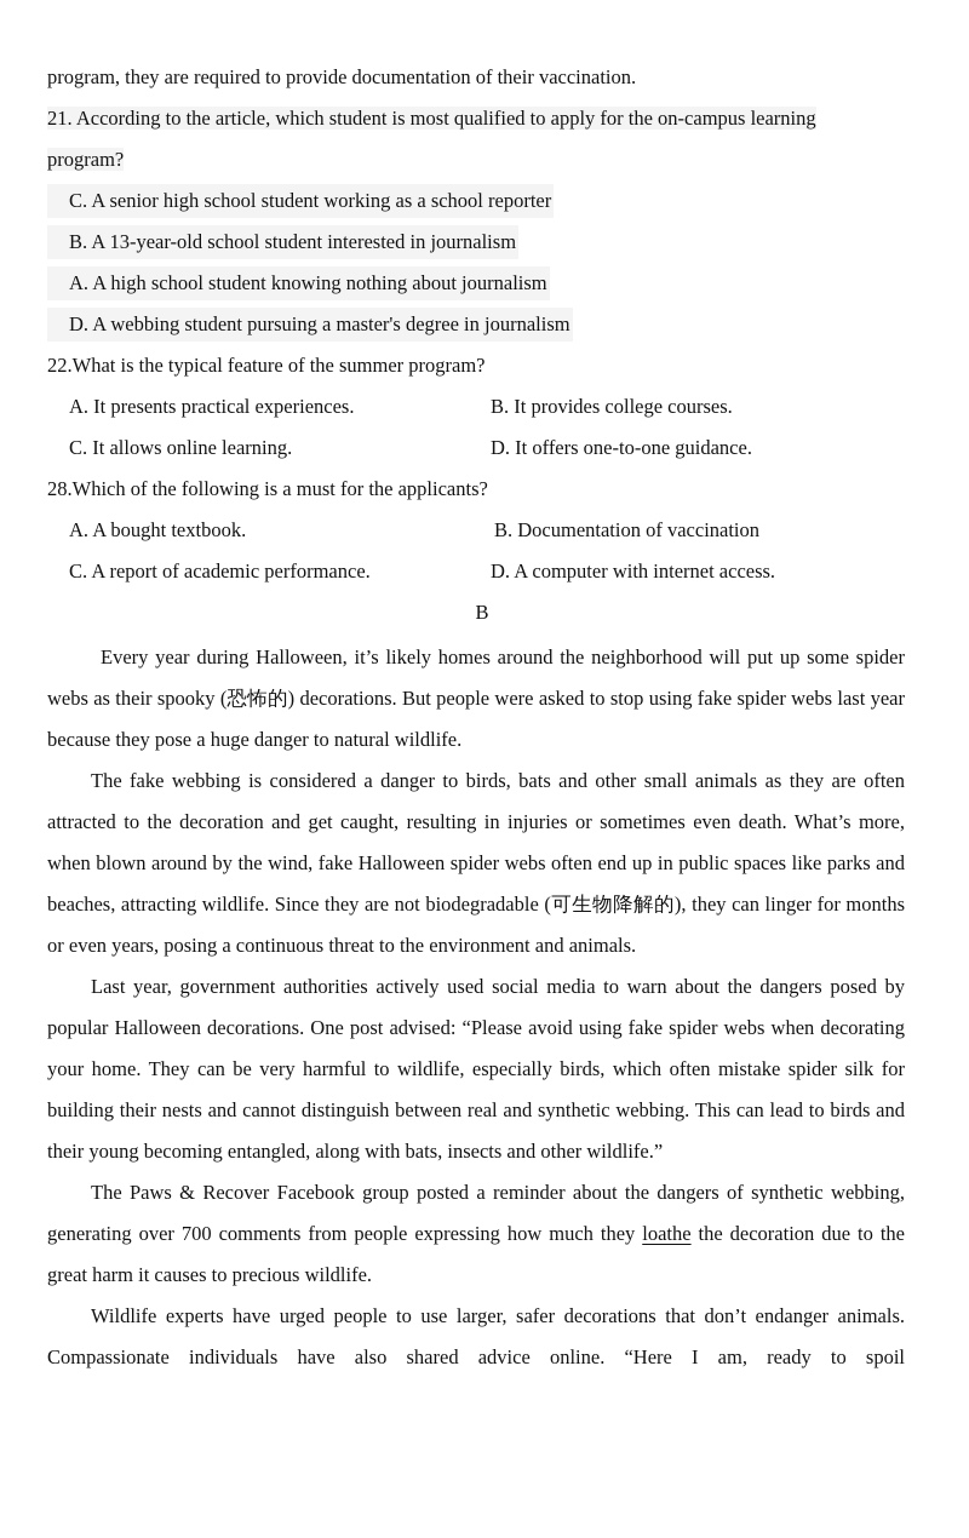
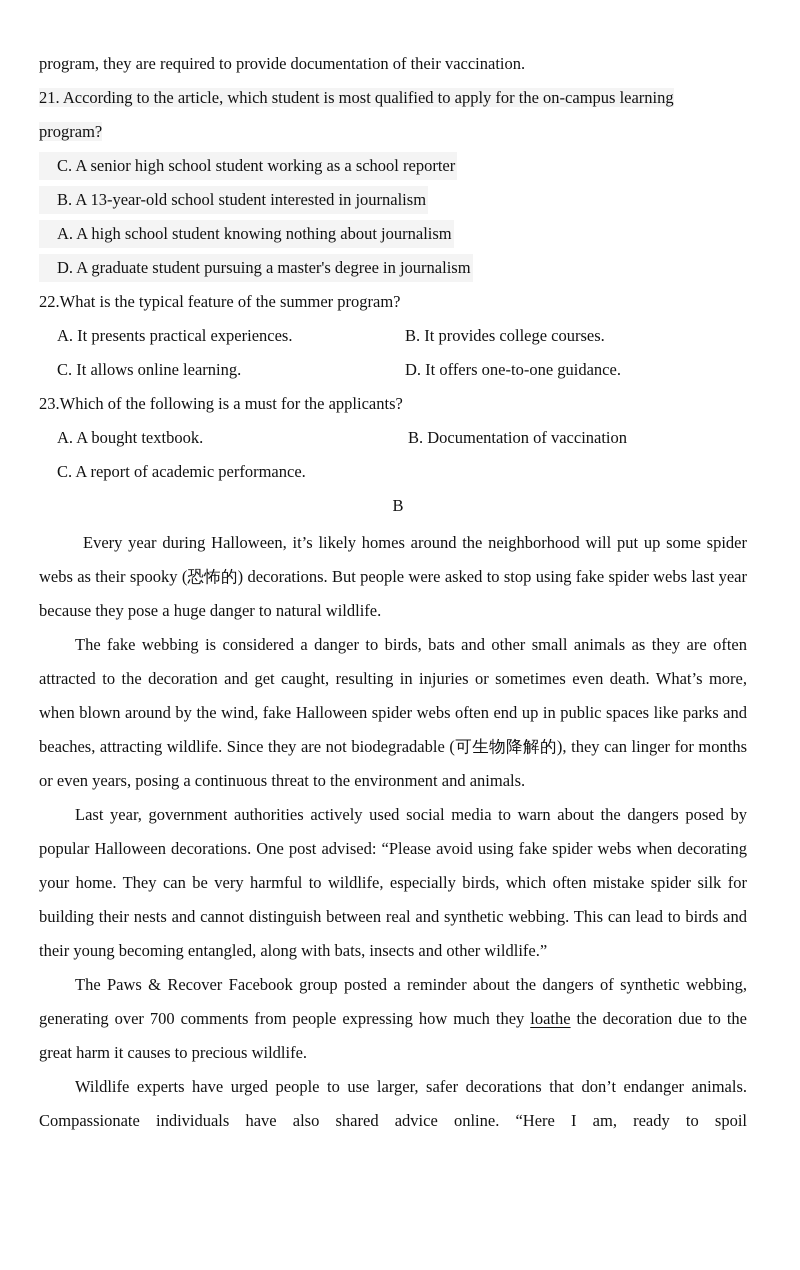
  program, they are required to provide documentation of their vaccination.
  21. According to the article, which student is most qualified to apply for the on-campus learning
  program?
  C. A senior high school student working as a school reporter
  B. A 13-year-old school student interested in journalism
  A. A high school student knowing nothing about journalism
- D. A webbing student pursuing a master's degree in journalism
+ D. A graduate student pursuing a master's degree in journalism
  22.What is the typical feature of the summer program?
  A. It presents practical experiences.
  B. It provides college courses.
  C. It allows online learning.
  D. It offers one-to-one guidance.
- 28.Which of the following is a must for the applicants?
+ 23.Which of the following is a must for the applicants?
  A. A bought textbook.
  B. Documentation of vaccination
  C. A report of academic performance.
- D. A computer with internet access.
  B
  Every year during Halloween, it’s likely homes around the neighborhood will put up some spider webs as their spooky (恐怖的) decorations. But people were asked to stop using fake spider webs last year because they pose a huge danger to natural wildlife.
  The fake webbing is considered a danger to birds, bats and other small animals as they are often attracted to the decoration and get caught, resulting in injuries or sometimes even death. What’s more, when blown around by the wind, fake Halloween spider webs often end up in public spaces like parks and beaches, attracting wildlife. Since they are not biodegradable (可生物降解的), they can linger for months or even years, posing a continuous threat to the environment and animals.
  Last year, government authorities actively used social media to warn about the dangers posed by popular Halloween decorations. One post advised: “Please avoid using fake spider webs when decorating your home. They can be very harmful to wildlife, especially birds, which often mistake spider silk for building their nests and cannot distinguish between real and synthetic webbing. This can lead to birds and their young becoming entangled, along with bats, insects and other wildlife.”
  The Paws & Recover Facebook group posted a reminder about the dangers of synthetic webbing, generating over 700 comments from people expressing how much they loathe the decoration due to the great harm it causes to precious wildlife.
  Wildlife experts have urged people to use larger, safer decorations that don’t endanger animals. Compassionate individuals have also shared advice online. “Here I am, ready to spoil
